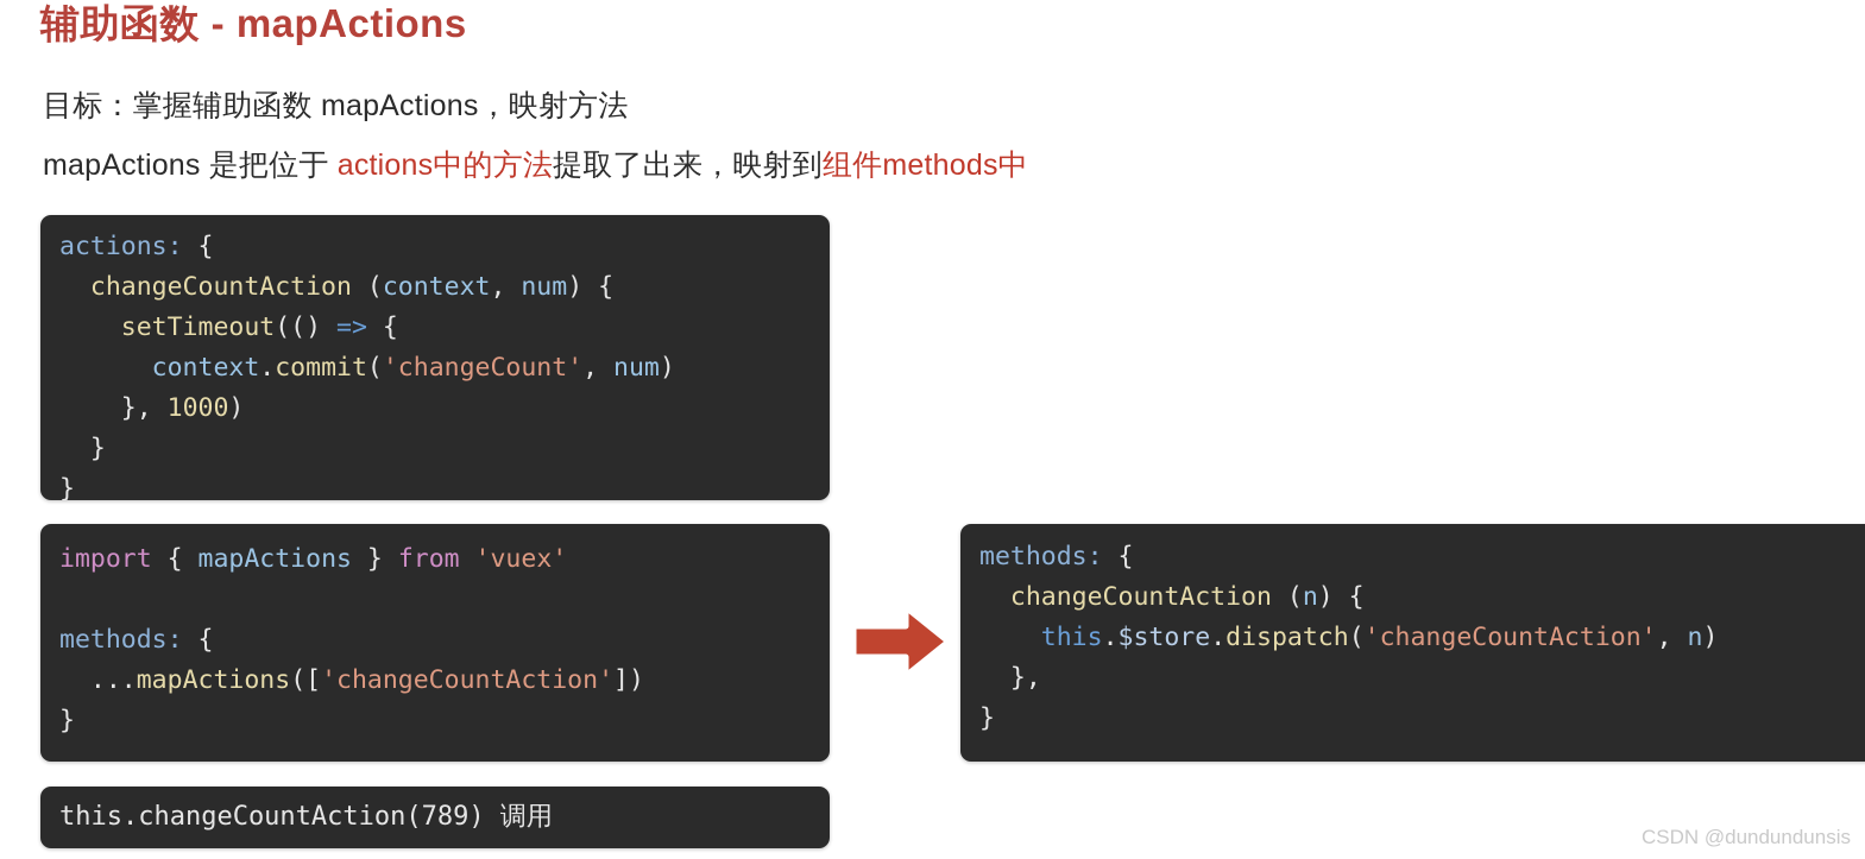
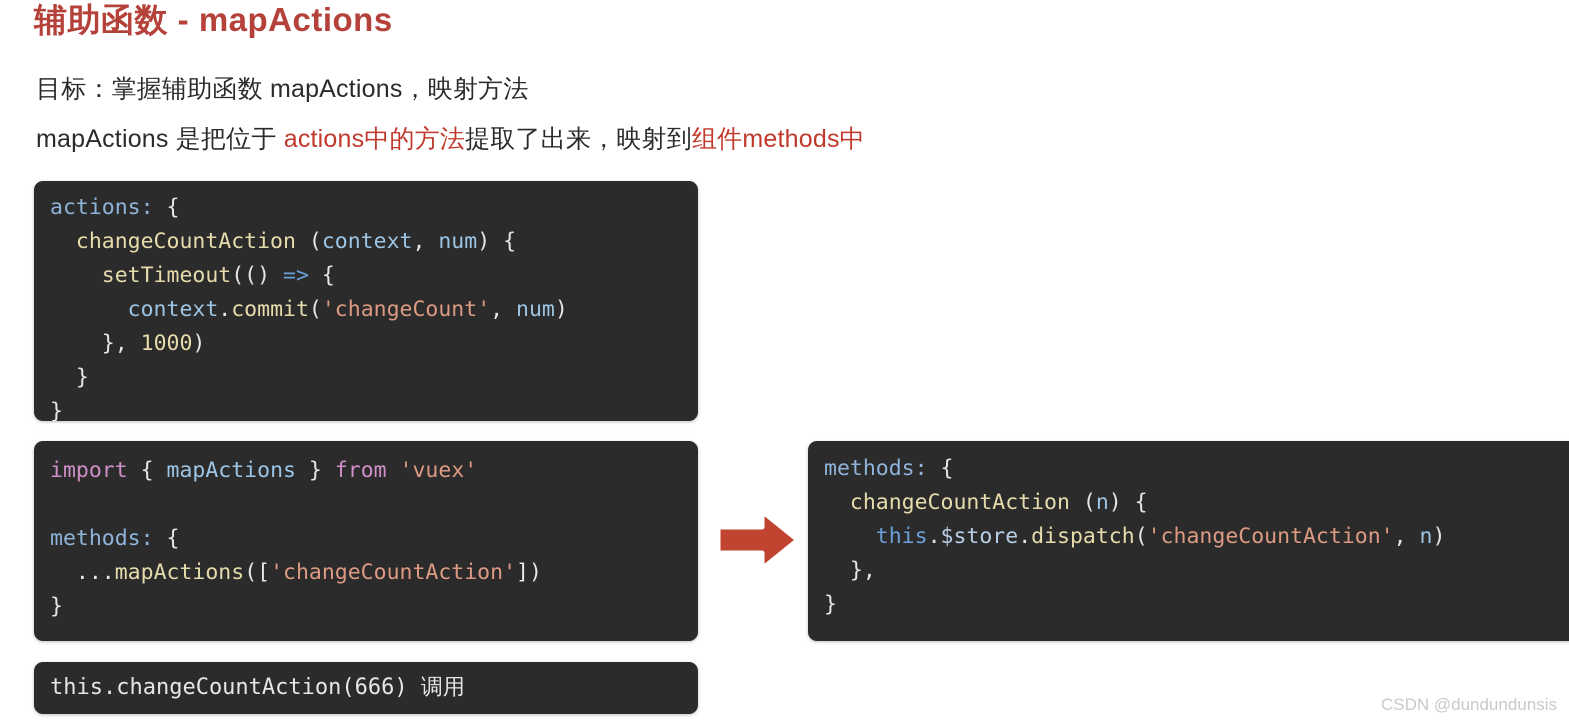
  辅助函数 - mapActions
  目标：掌握辅助函数 mapActions，映射方法
  mapActions 是把位于 actions中的方法提取了出来，映射到组件methods中
  actions: { changeCountAction (context, num) { setTimeout(() => { context.commit('changeCount', num) }, 1000) } }
  import { mapActions } from 'vuex' methods: { ...mapActions(['changeCountAction']) }
  methods: { changeCountAction (n) { this.$store.dispatch('changeCountAction', n) }, }
- this.changeCountAction(789) 调用
+ this.changeCountAction(666) 调用
  CSDN @dundundunsis
